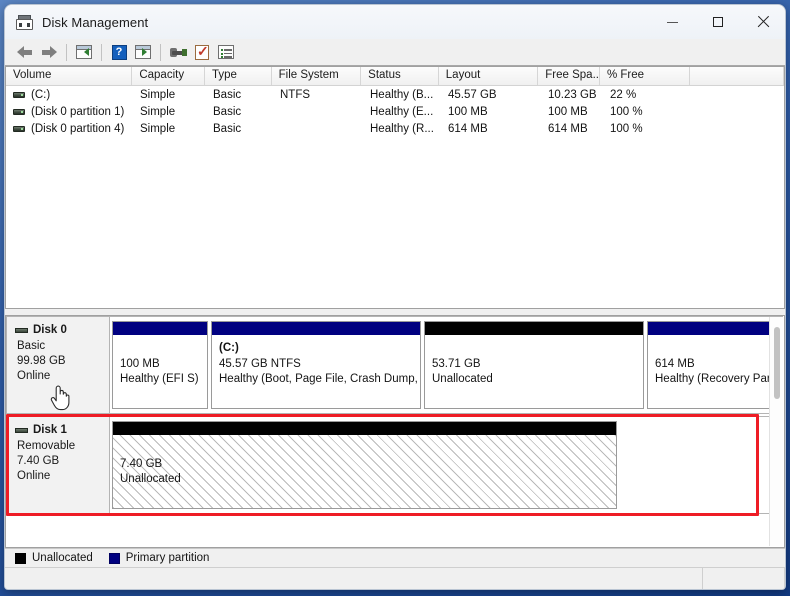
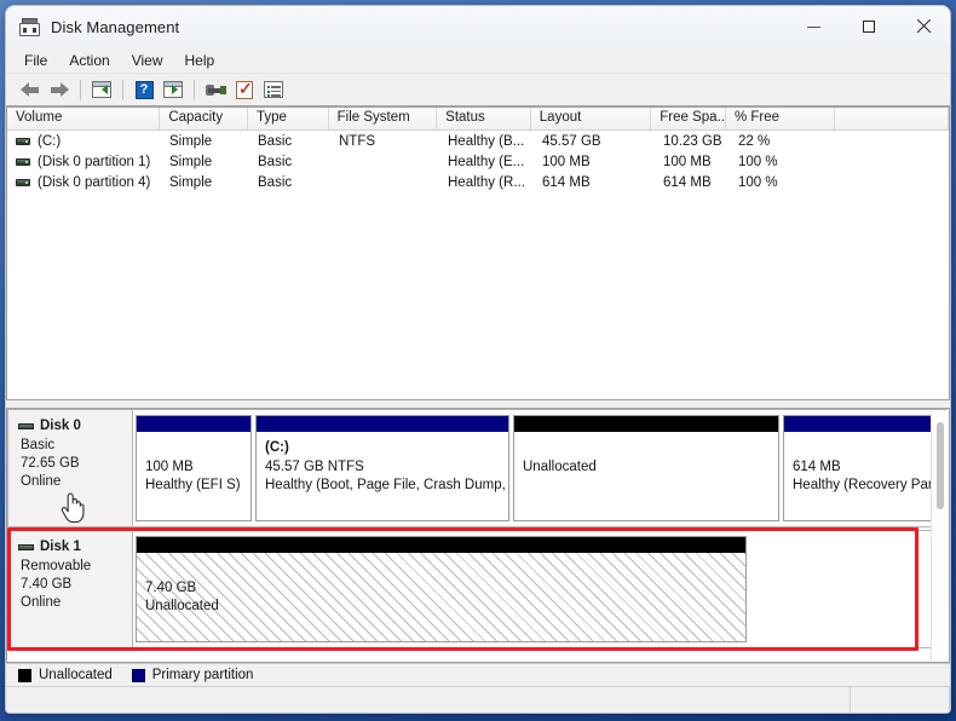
  Disk Management
+ File
+ Action
+ View
+ Help
  ?
  Volume
  Capacity
  Type
  File System
  Status
  Layout
  Free Spa..
  % Free
  (C:)
  Simple
  Basic
  NTFS
  Healthy (B...
  45.57 GB
  10.23 GB
  22 %
  (Disk 0 partition 1)
  Simple
  Basic
  Healthy (E...
  100 MB
  100 MB
  100 %
  (Disk 0 partition 4)
  Simple
  Basic
  Healthy (R...
  614 MB
  614 MB
  100 %
  Disk 0
  Basic
- 99.98 GB
+ 72.65 GB
  Online
  100 MB
  Healthy (EFI S)
  (C:)
  45.57 GB NTFS
  Healthy (Boot, Page File, Crash Dump,
- 53.71 GB
  Unallocated
  614 MB
  Healthy (Recovery Pa
  Disk 1
  Removable
  7.40 GB
  Online
  7.40 GB
  Unallocated
  Unallocated
  Primary partition
